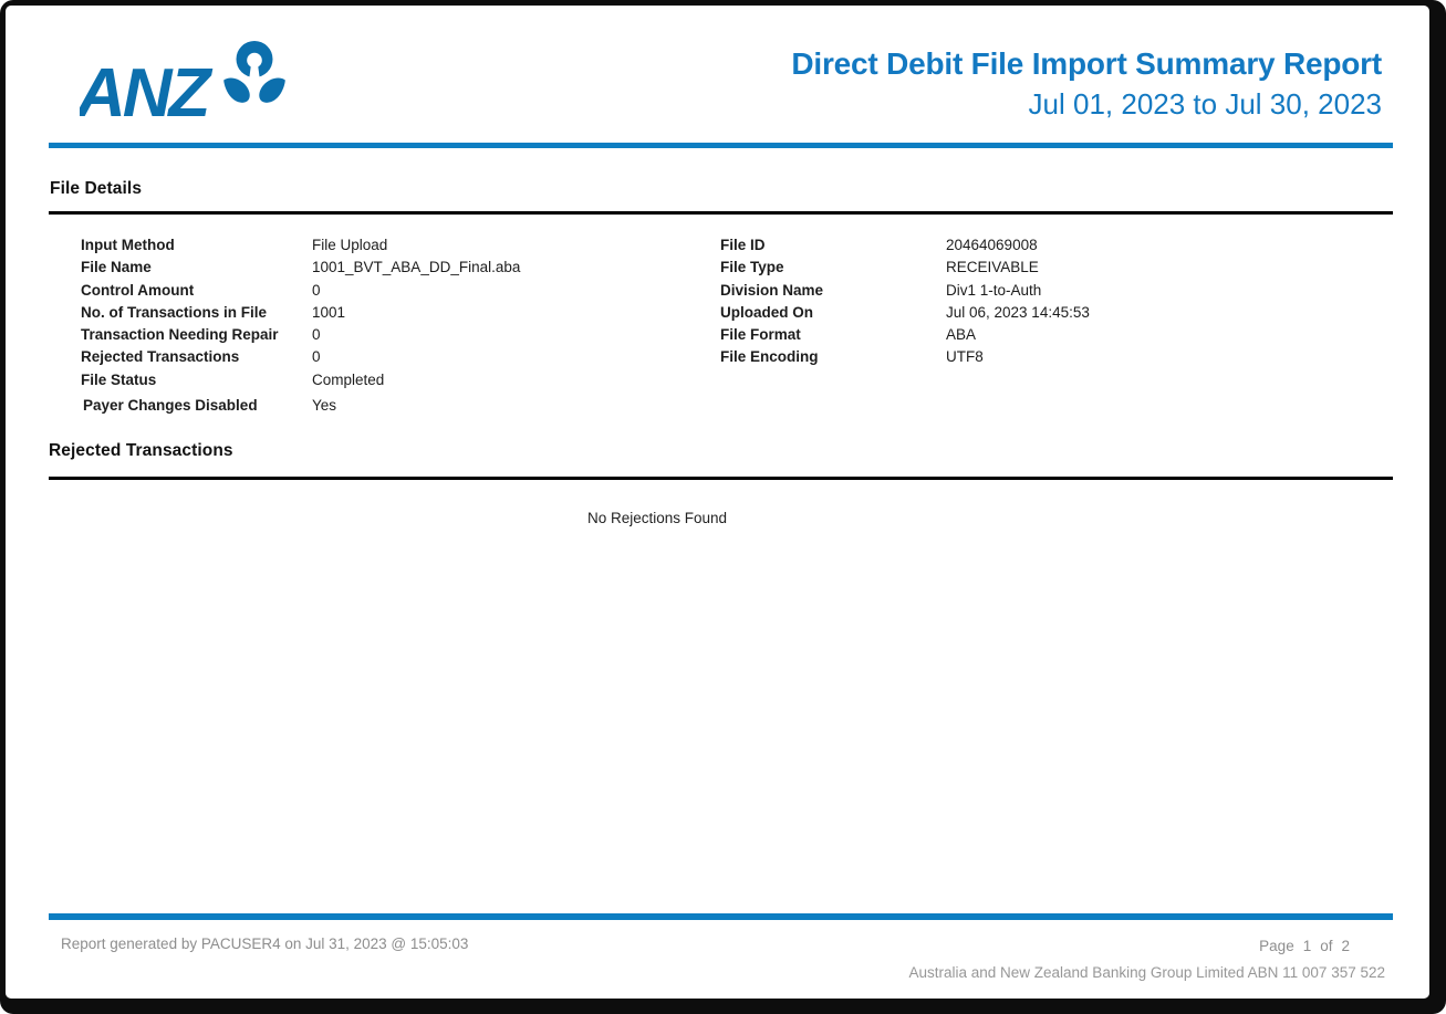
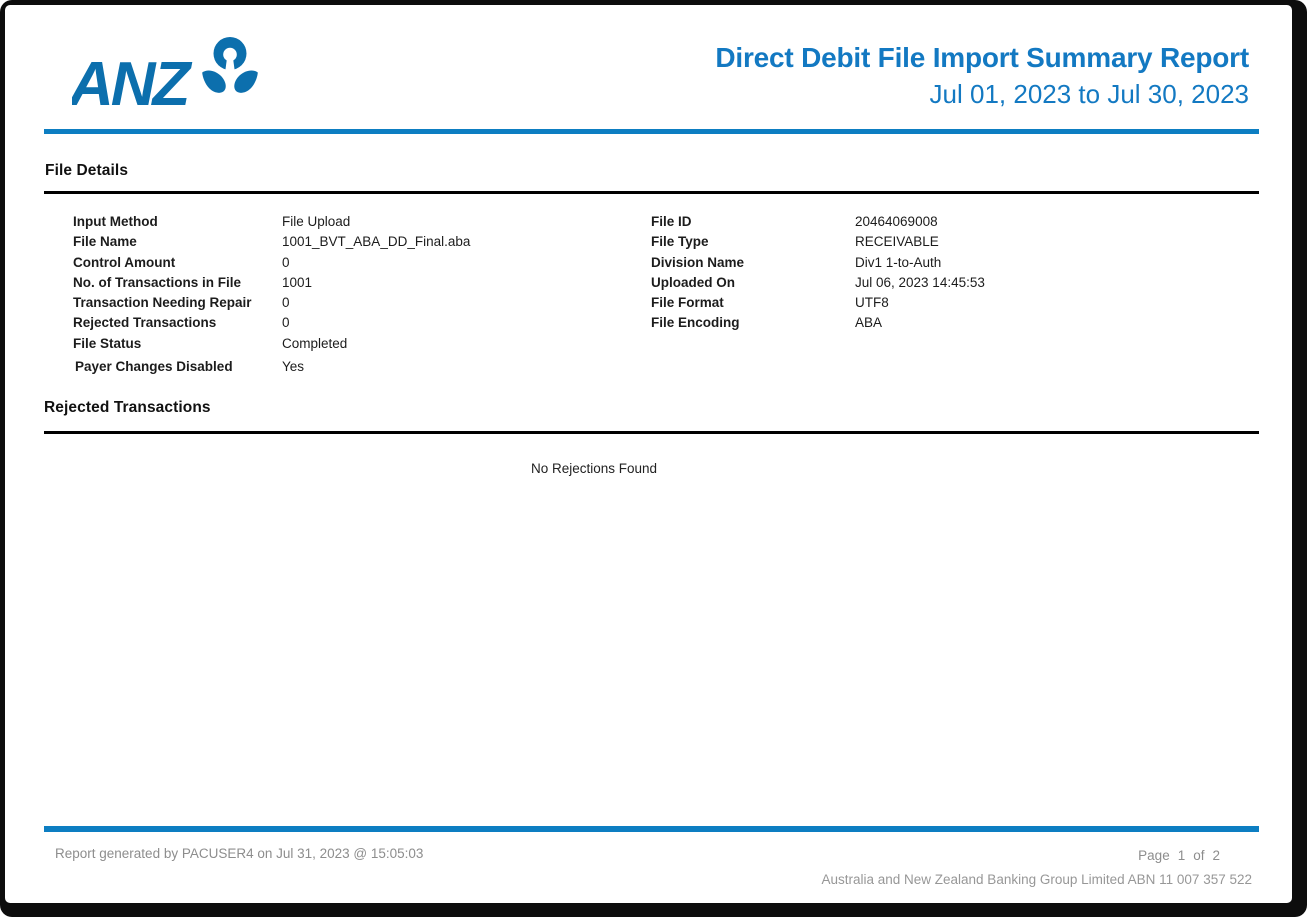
  ANZ
  Direct Debit File Import Summary Report
  Jul 01, 2023 to Jul 30, 2023
  File Details
  Input Method
  File Upload
  File Name
  1001_BVT_ABA_DD_Final.aba
  Control Amount
  0
  No. of Transactions in File
  1001
  Transaction Needing Repair
  0
  Rejected Transactions
  0
  File Status
  Completed
  Payer Changes Disabled
  Yes
  File ID
  20464069008
  File Type
  RECEIVABLE
  Division Name
  Div1 1-to-Auth
  Uploaded On
  Jul 06, 2023 14:45:53
  File Format
- ABA
+ UTF8
  File Encoding
- UTF8
+ ABA
  Rejected Transactions
  No Rejections Found
  Report generated by PACUSER4 on Jul 31, 2023 @ 15:05:03
  Page
  1
  of
  2
  Australia and New Zealand Banking Group Limited ABN 11 007 357 522
